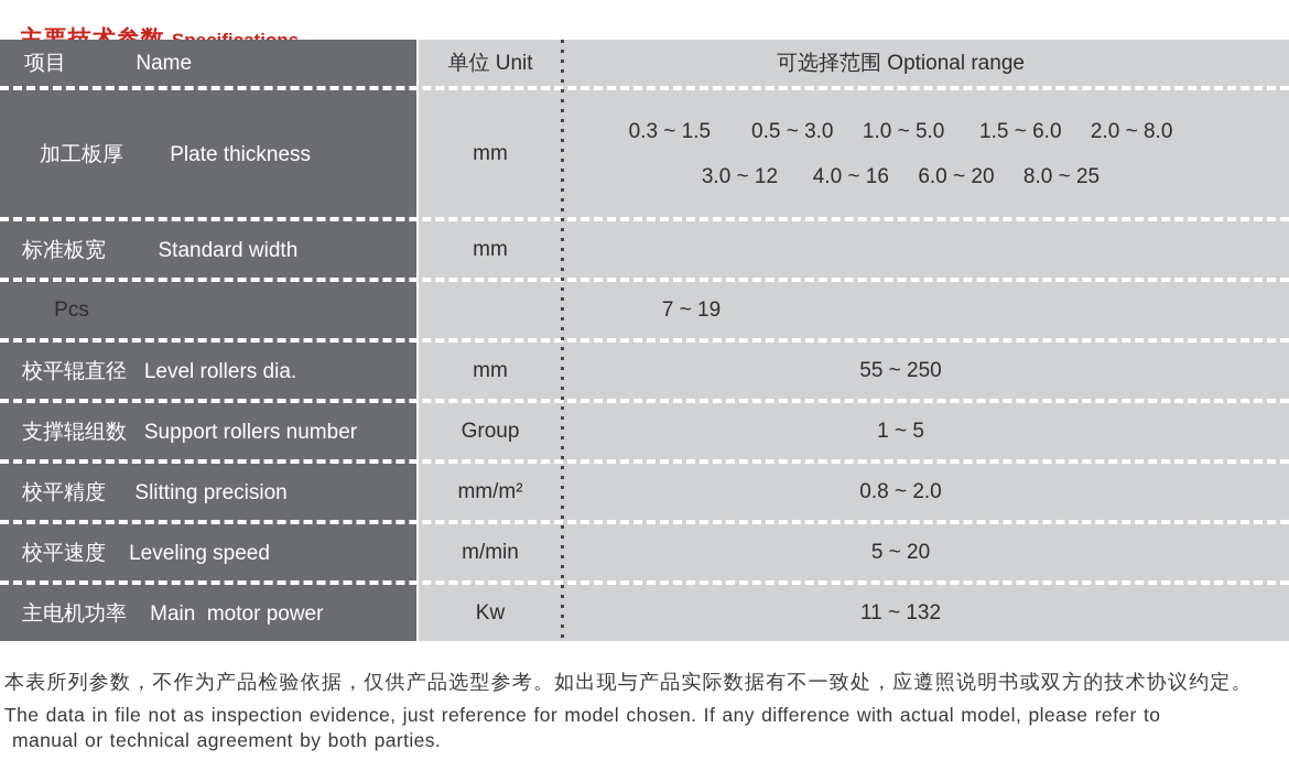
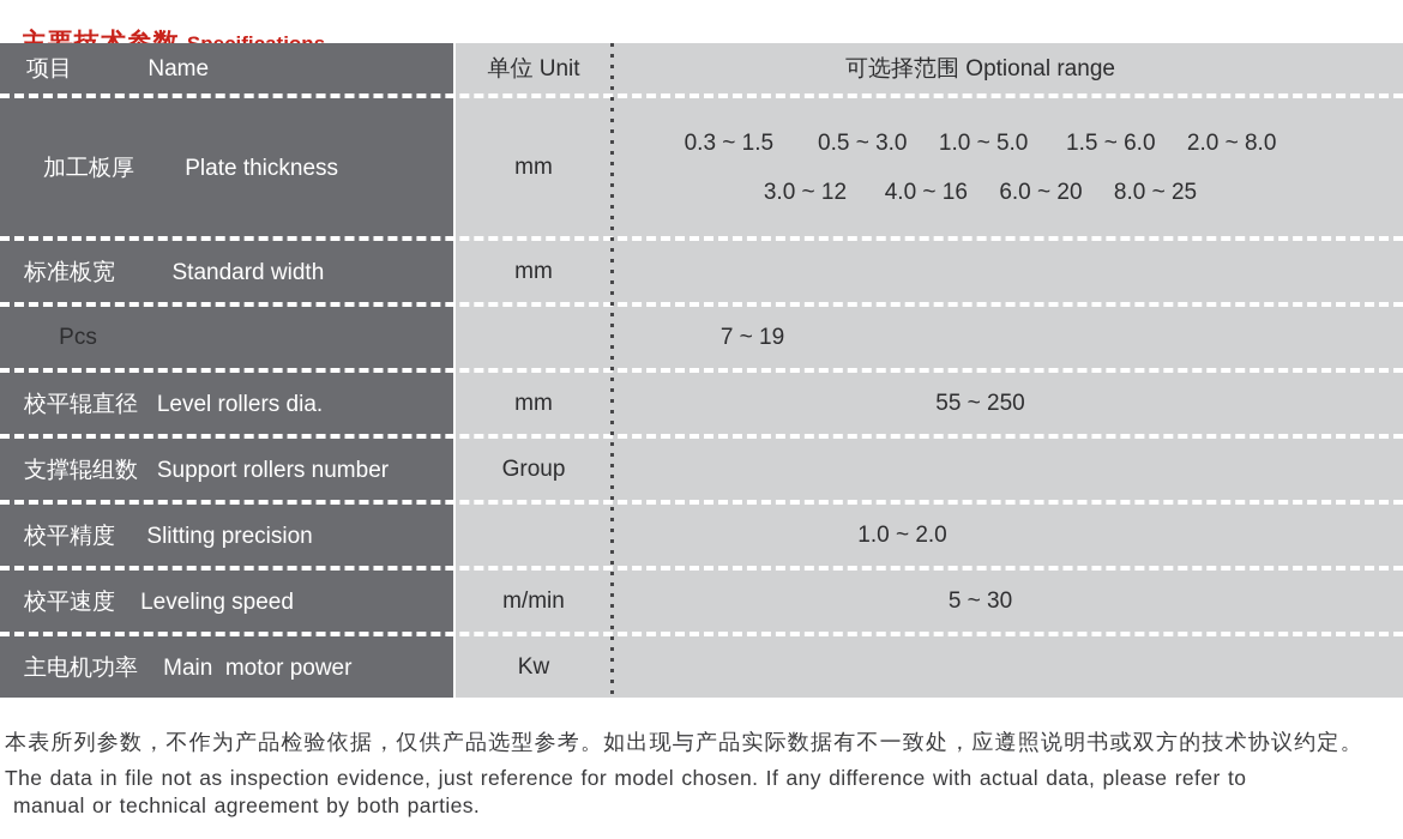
  项目 Name
  单位 Unit
  可选择范围 Optional range
  加工板厚 Plate thickness
  mm
  0.3 ~ 1.5 0.5 ~ 3.0 1.0 ~ 5.0 1.5 ~ 6.0 2.0 ~ 8.0
  3.0 ~ 12 4.0 ~ 16 6.0 ~ 20 8.0 ~ 25
  标准板宽 Standard width
  mm
  Pcs
  7 ~ 19
  校平辊直径 Level rollers dia.
  mm
  55 ~ 250
  支撑辊组数 Support rollers number
  Group
- 1 ~ 5
  校平精度 Slitting precision
- mm/m²
- 0.8 ~ 2.0
+ 1.0 ~ 2.0
  校平速度 Leveling speed
  m/min
- 5 ~ 20
+ 5 ~ 30
  主电机功率 Main motor power
  Kw
- 11 ~ 132
  本表所列参数，不作为产品检验依据，仅供产品选型参考。如出现与产品实际数据有不一致处，应遵照说明书或双方的技术协议约定。
- The data in file not as inspection evidence, just reference for model chosen. If any difference with actual model, please refer to
+ The data in file not as inspection evidence, just reference for model chosen. If any difference with actual data, please refer to
  manual or technical agreement by both parties.
